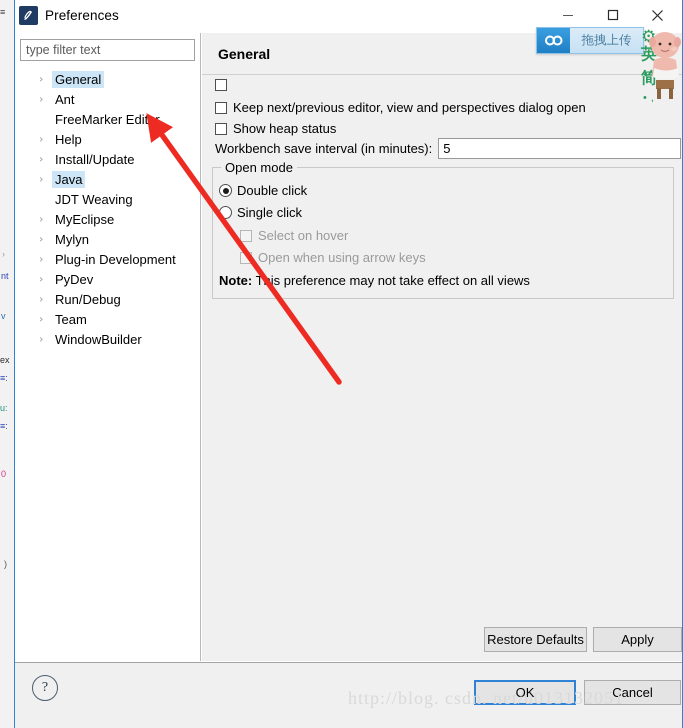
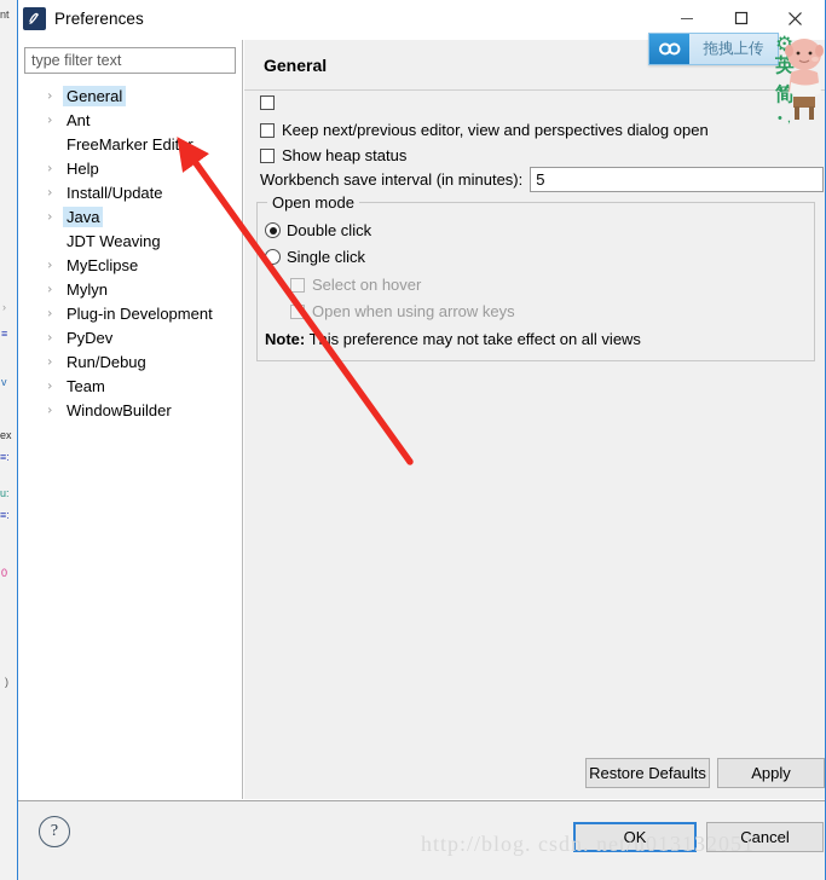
- ≡
+ nt
  ›
- nt
+ ≡
  v
  ex
  ≡:
  u:
  ≡:
  0
  )
  Preferences
  type filter text
  ›
  General
  ›
  Ant
  FreeMarker Editr
  ›
  Help
  ›
  Install/Update
  ›
  Java
  JDT Weaving
  ›
  MyEclipse
  ›
  Mylyn
  ›
  Plug-in Development
  ›
  PyDev
  ›
  Run/Debug
  ›
  Team
  ›
  WindowBuilder
  General
  Keep next/previous editor, view and perspectives dialog open
  Show heap status
  Workbench save interval (in minutes):
  5
  Open mode
  Double click
  Single click
  Select on hover
  Open when using arrow keys
  Note: Tis preference may not take effect on all views
  Restore Defaults
  Apply
  ?
  OK
  Cancel
  拖拽上传
  ⚙
  英
  简
  •，
  http://blog. csdn. net/u013132051
